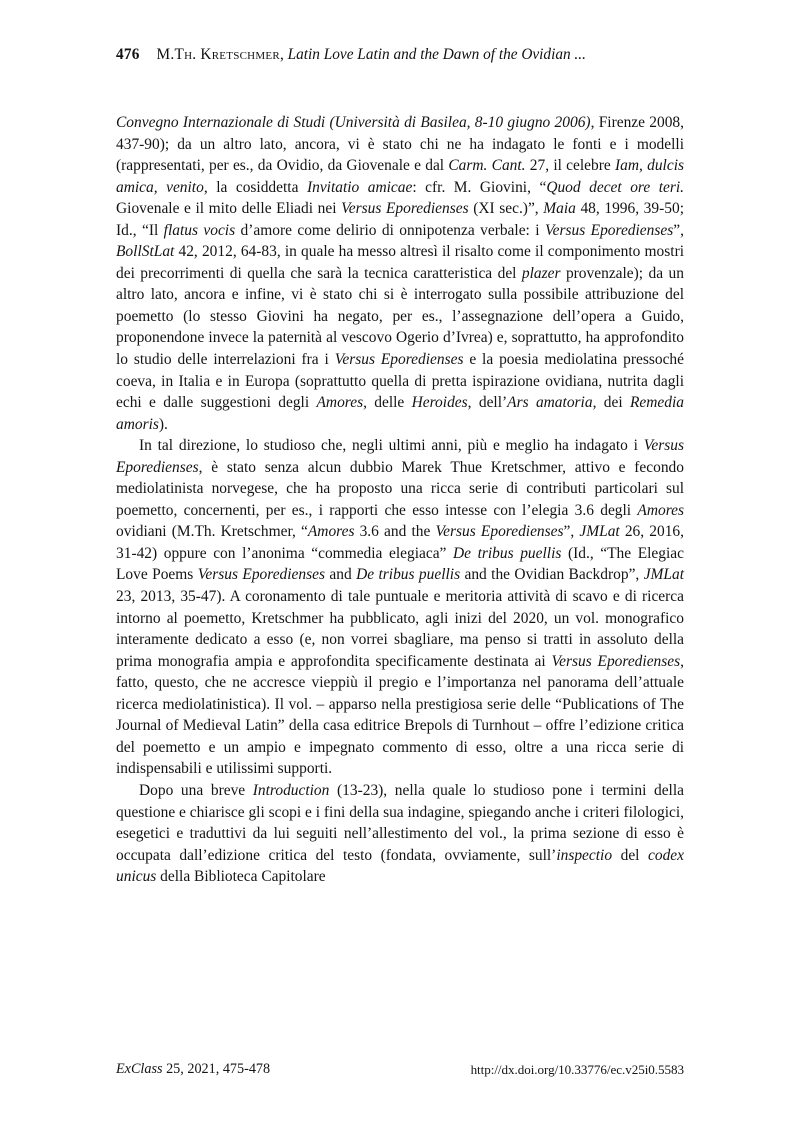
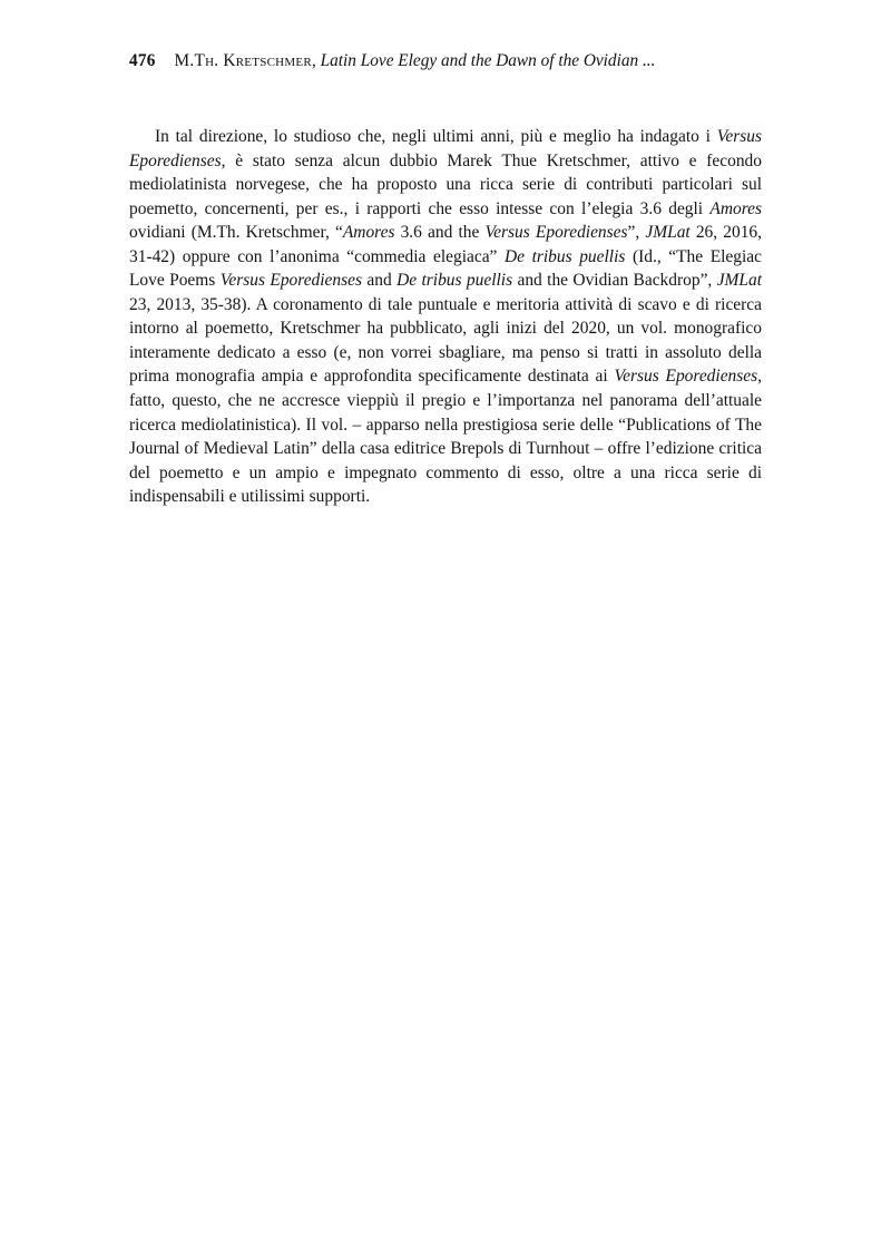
- 476 M.Th. Kretschmer, Latin Love Latin and the Dawn of the Ovidian ...
+ 476 M.Th. Kretschmer, Latin Love Elegy and the Dawn of the Ovidian ...
- Convegno Internazionale di Studi (Università di Basilea, 8-10 giugno 2006), Firenze 2008, 437-90); da un altro lato, ancora, vi è stato chi ne ha indagato le fonti e i modelli (rappresentati, per es., da Ovidio, da Giovenale e dal Carm. Cant. 27, il celebre Iam, dulcis amica, venito, la cosiddetta Invitatio amicae: cfr. M. Giovini, “Quod decet ore teri. Giovenale e il mito delle Eliadi nei Versus Eporedienses (XI sec.)”, Maia 48, 1996, 39-50; Id., “Il flatus vocis d’amore come delirio di onnipotenza verbale: i Versus Eporedienses”, BollStLat 42, 2012, 64-83, in quale ha messo altresì il risalto come il componimento mostri dei precorrimenti di quella che sarà la tecnica caratteristica del plazer provenzale); da un altro lato, ancora e infine, vi è stato chi si è interrogato sulla possibile attribuzione del poemetto (lo stesso Giovini ha negato, per es., l’assegnazione dell’opera a Guido, proponendone invece la paternità al vescovo Ogerio d’Ivrea) e, soprattutto, ha approfondito lo studio delle interrelazioni fra i Versus Eporedienses e la poesia mediolatina pressoché coeva, in Italia e in Europa (soprattutto quella di pretta ispirazione ovidiana, nutrita dagli echi e dalle suggestioni degli Amores, delle Heroides, dell’Ars amatoria, dei Remedia amoris).
- In tal direzione, lo studioso che, negli ultimi anni, più e meglio ha indagato i Versus Eporedienses, è stato senza alcun dubbio Marek Thue Kretschmer, attivo e fecondo mediolatinista norvegese, che ha proposto una ricca serie di contributi particolari sul poemetto, concernenti, per es., i rapporti che esso intesse con l’elegia 3.6 degli Amores ovidiani (M.Th. Kretschmer, “Amores 3.6 and the Versus Eporedienses”, JMLat 26, 2016, 31-42) oppure con l’anonima “commedia elegiaca” De tribus puellis (Id., “The Elegiac Love Poems Versus Eporedienses and De tribus puellis and the Ovidian Backdrop”, JMLat 23, 2013, 35-47). A coronamento di tale puntuale e meritoria attività di scavo e di ricerca intorno al poemetto, Kretschmer ha pubblicato, agli inizi del 2020, un vol. monografico interamente dedicato a esso (e, non vorrei sbagliare, ma penso si tratti in assoluto della prima monografia ampia e approfondita specificamente destinata ai Versus Eporedienses, fatto, questo, che ne accresce vieppiù il pregio e l’importanza nel panorama dell’attuale ricerca mediolatinistica). Il vol. – apparso nella prestigiosa serie delle “Publications of The Journal of Medieval Latin” della casa editrice Brepols di Turnhout – offre l’edizione critica del poemetto e un ampio e impegnato commento di esso, oltre a una ricca serie di indispensabili e utilissimi supporti.
+ In tal direzione, lo studioso che, negli ultimi anni, più e meglio ha indagato i Versus Eporedienses, è stato senza alcun dubbio Marek Thue Kretschmer, attivo e fecondo mediolatinista norvegese, che ha proposto una ricca serie di contributi particolari sul poemetto, concernenti, per es., i rapporti che esso intesse con l’elegia 3.6 degli Amores ovidiani (M.Th. Kretschmer, “Amores 3.6 and the Versus Eporedienses”, JMLat 26, 2016, 31-42) oppure con l’anonima “commedia elegiaca” De tribus puellis (Id., “The Elegiac Love Poems Versus Eporedienses and De tribus puellis and the Ovidian Backdrop”, JMLat 23, 2013, 35-38). A coronamento di tale puntuale e meritoria attività di scavo e di ricerca intorno al poemetto, Kretschmer ha pubblicato, agli inizi del 2020, un vol. monografico interamente dedicato a esso (e, non vorrei sbagliare, ma penso si tratti in assoluto della prima monografia ampia e approfondita specificamente destinata ai Versus Eporedienses, fatto, questo, che ne accresce vieppiù il pregio e l’importanza nel panorama dell’attuale ricerca mediolatinistica). Il vol. – apparso nella prestigiosa serie delle “Publications of The Journal of Medieval Latin” della casa editrice Brepols di Turnhout – offre l’edizione critica del poemetto e un ampio e impegnato commento di esso, oltre a una ricca serie di indispensabili e utilissimi supporti.
- Dopo una breve Introduction (13-23), nella quale lo studioso pone i termini della questione e chiarisce gli scopi e i fini della sua indagine, spiegando anche i criteri filologici, esegetici e traduttivi da lui seguiti nell’allestimento del vol., la prima sezione di esso è occupata dall’edizione critica del testo (fondata, ovviamente, sull’inspectio del codex unicus della Biblioteca Capitolare
- ExClass 25, 2021, 475-478
- http://dx.doi.org/10.33776/ec.v25i0.5583
